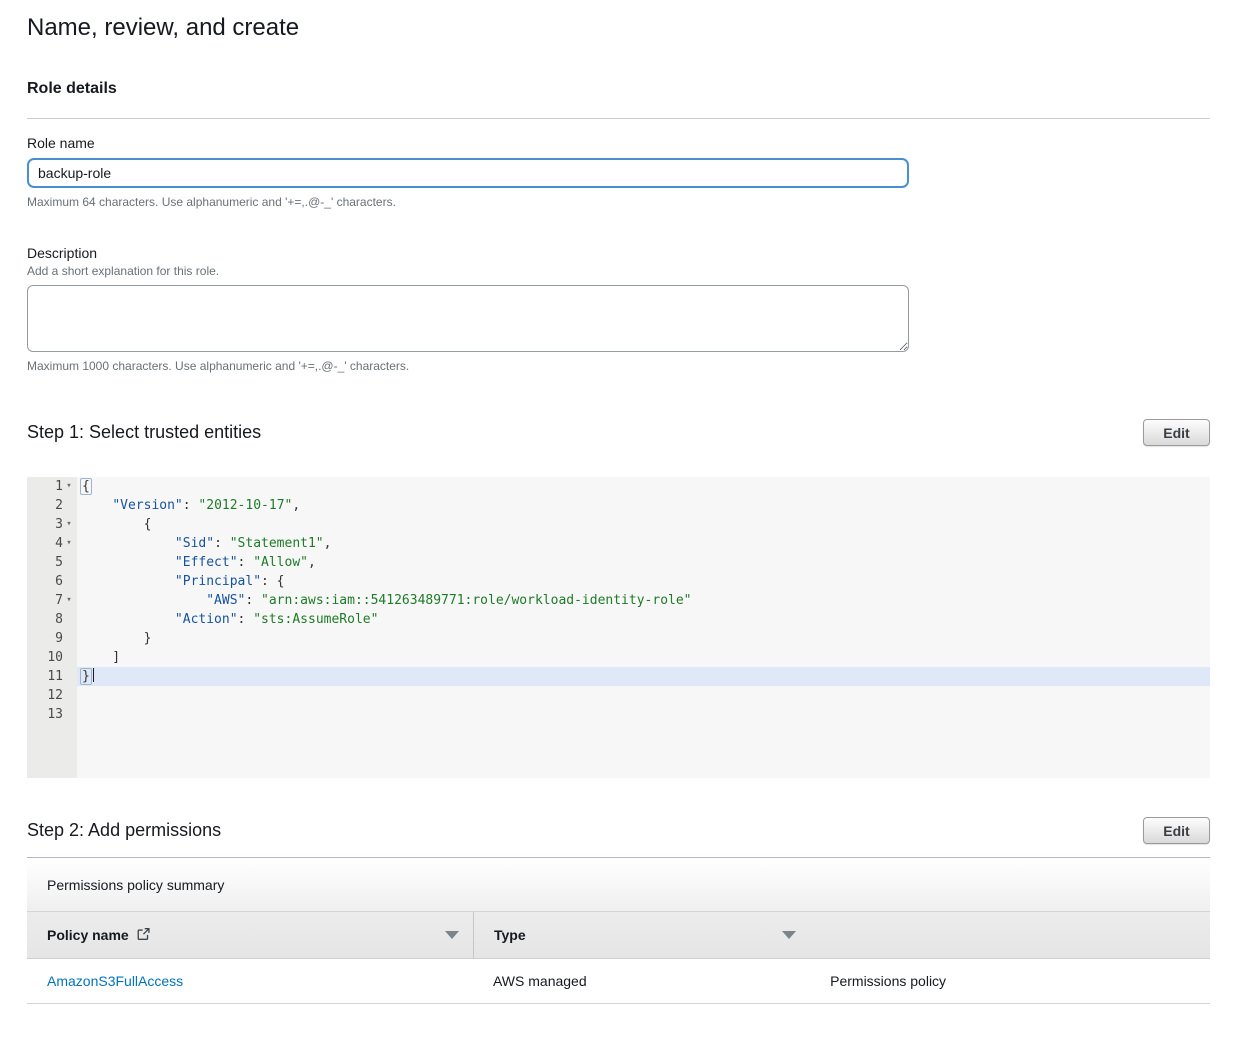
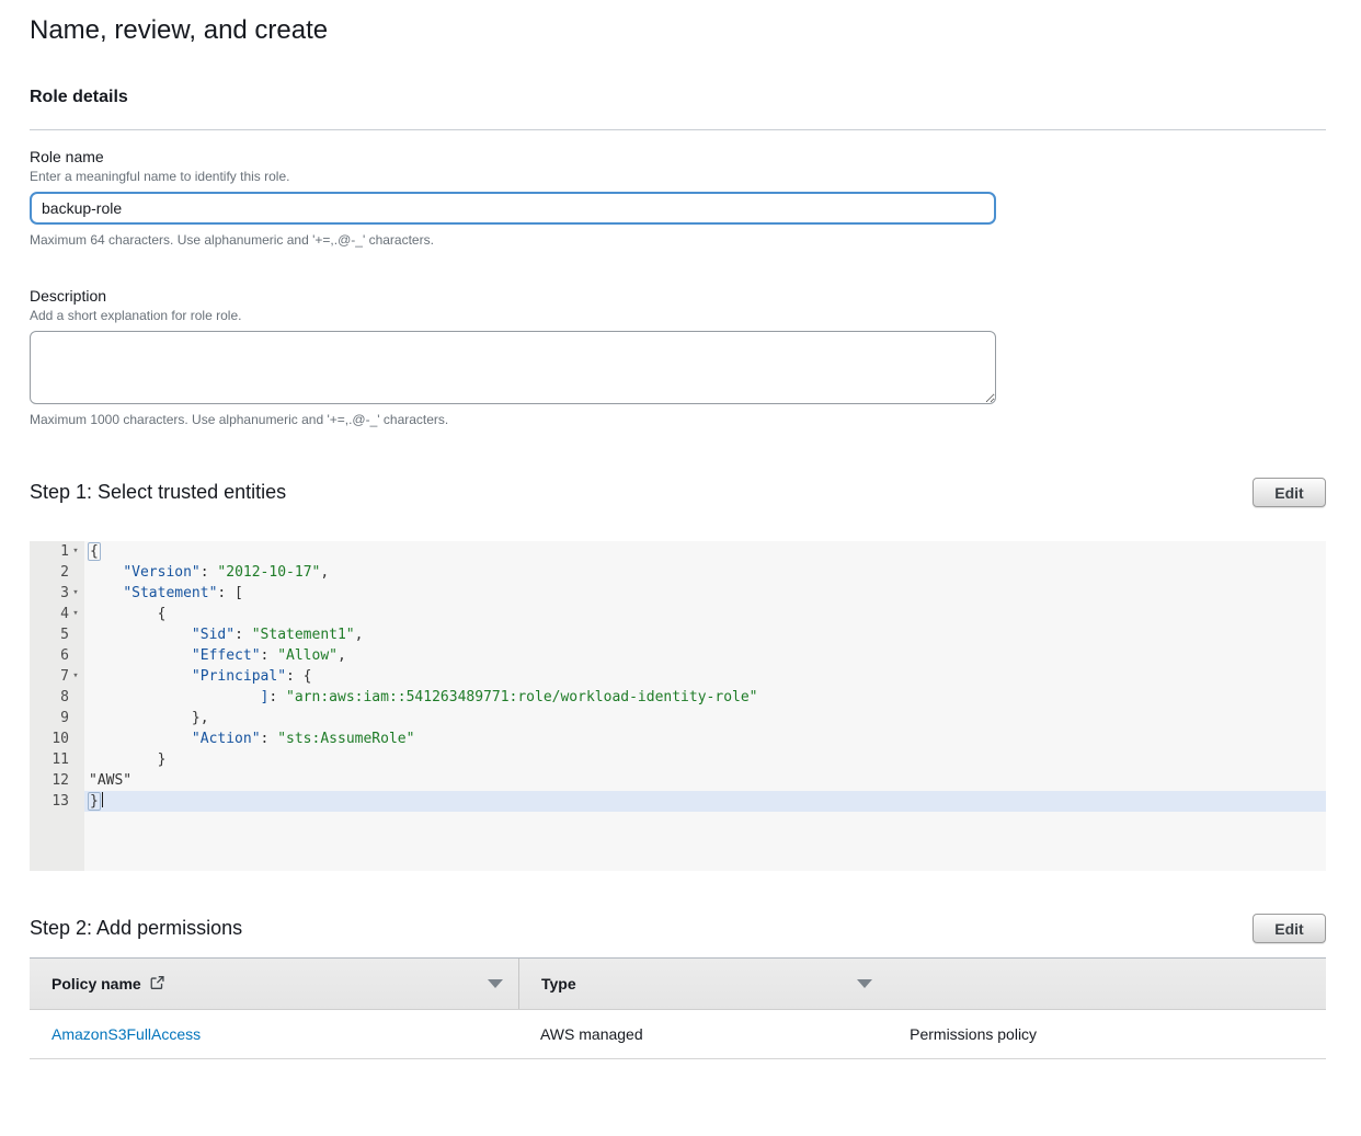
  Name, review, and create
  Role details
  Role name
+ Enter a meaningful name to identify this role.
  backup-role
  Maximum 64 characters. Use alphanumeric and '+=,.@-_' characters.
  Description
- Add a short explanation for this role.
+ Add a short explanation for role role.
  Maximum 1000 characters. Use alphanumeric and '+=,.@-_' characters.
  Step 1: Select trusted entities
  Edit
  1
  ▾
  2
  3
  ▾
  4
  ▾
  5
  6
  7
  ▾
  8
  9
  10
  11
  12
  13
  {
  "Version": "2012-10-17",
+ "Statement": [
  {
  "Sid": "Statement1",
  "Effect": "Allow",
  "Principal": {
- "AWS": "arn:aws:iam::541263489771:role/workload-identity-role"
+ ]: "arn:aws:iam::541263489771:role/workload-identity-role"
+ },
  "Action": "sts:AssumeRole"
  }
- ]
+ "AWS"
  }
  Step 2: Add permissions
  Edit
- Permissions policy summary
  Policy name
  Type
  AmazonS3FullAccess
  AWS managed
  Permissions policy
